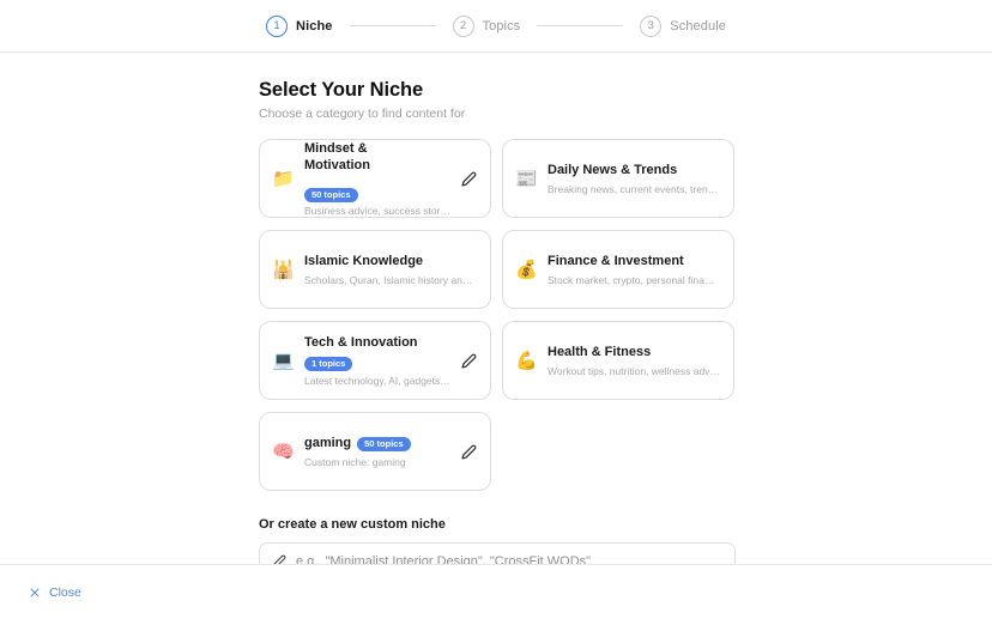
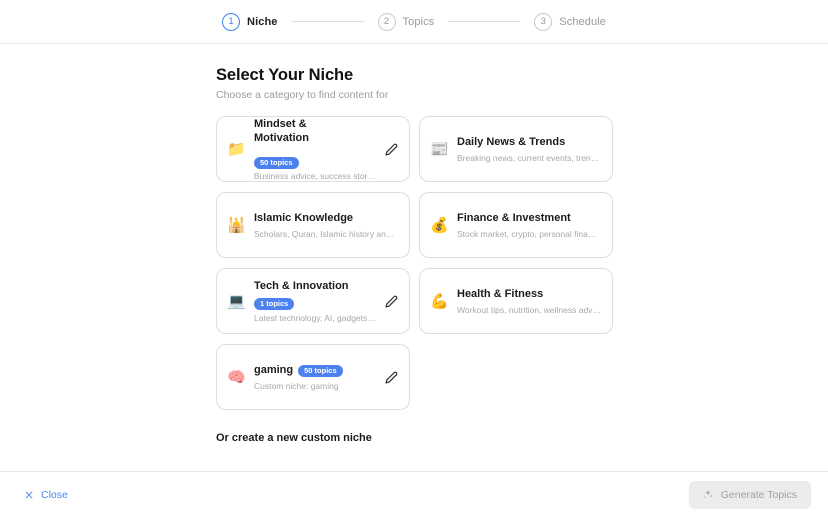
  1
  Niche
  2
  Topics
  3
  Schedule
  Select Your Niche
  Choose a category to find content for
  📁
  Mindset & Motivation
  50 topics
  Business advice, success storie
  📰
  Daily News & Trends
  Breaking news, current events, trendin
  🕌
  Islamic Knowledge
  Scholars, Quran, Islamic history and te
  💰
  Finance & Investment
  Stock market, crypto, personal finance
  💻
  Tech & Innovation
  1 topics
  Latest technology, AI, gadgets, s
  💪
  Health & Fitness
  Workout tips, nutrition, wellness advice
  🧠
  gaming
  50 topics
  Custom niche: gaming
  Or create a new custom niche
- e.g., "Minimalist Interior Design", "CrossFit WODs"
  Close
+ Generate Topics
